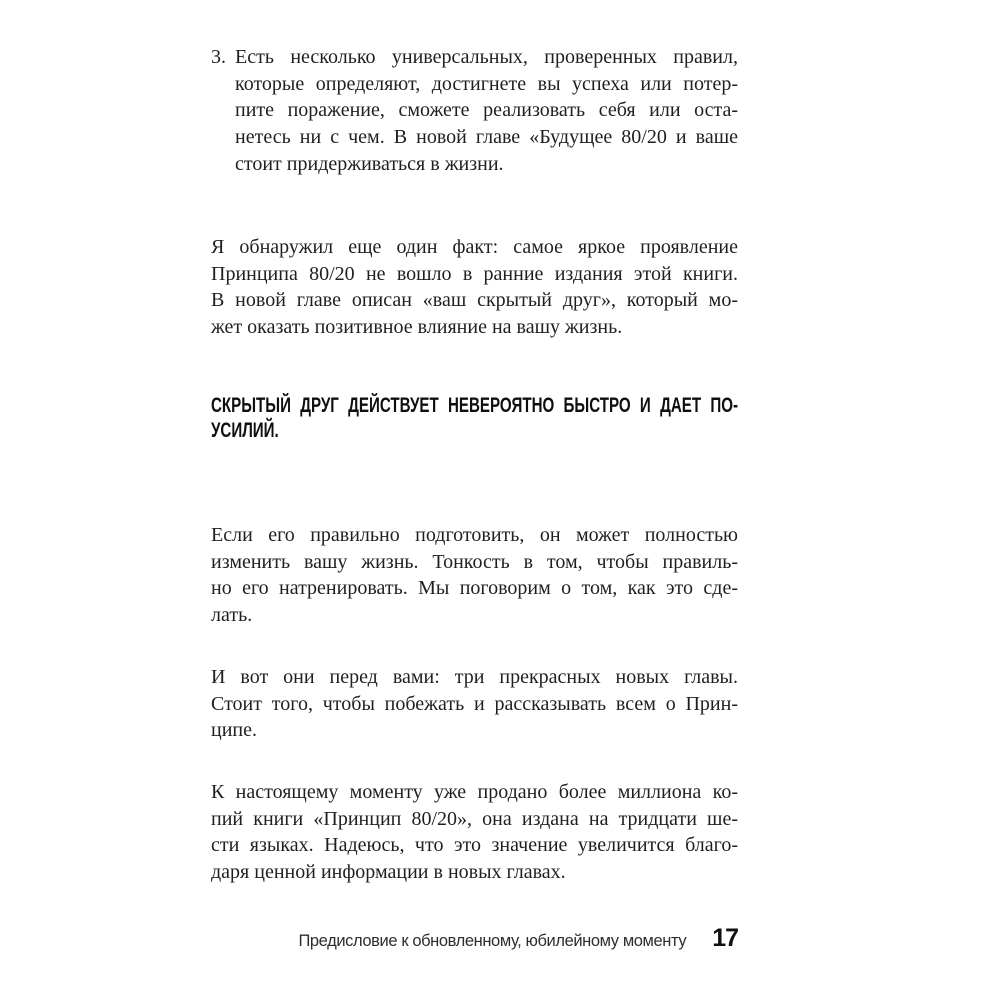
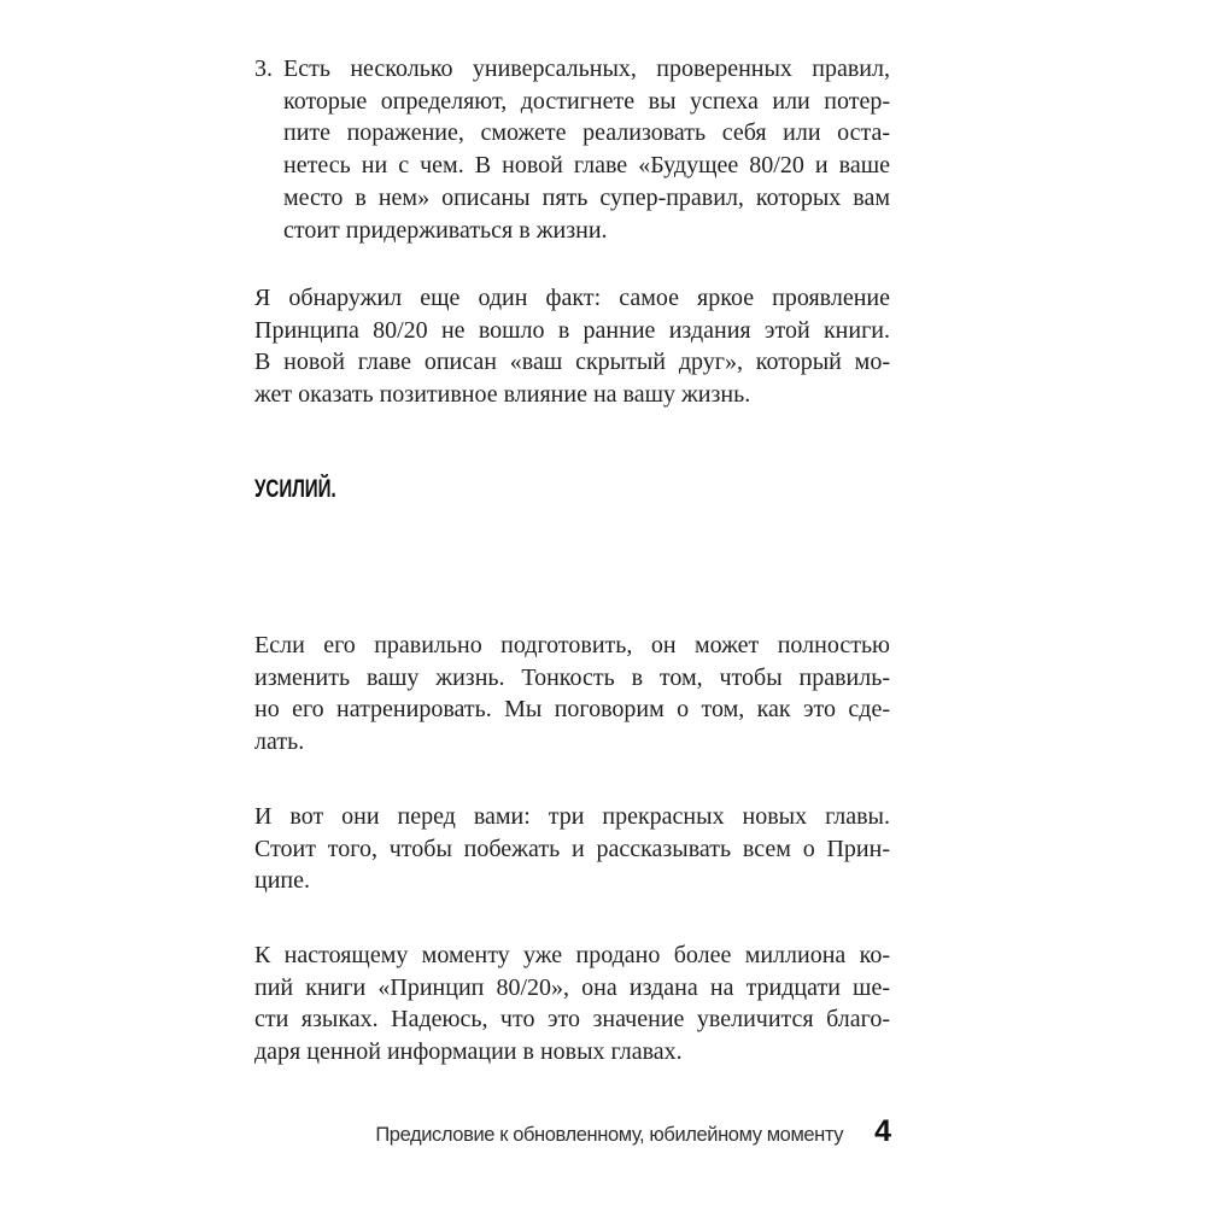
  3.
  Есть несколько универсальных, проверенных правил,
  которые определяют, достигнете вы успеха или потер-
  пите поражение, сможете реализовать себя или оста-
  нетесь ни с чем. В новой главе «Будущее 80/20 и ваше
+ место в нем» описаны пять супер-правил, которых вам
  стоит придерживаться в жизни.
  Я обнаружил еще один факт: самое яркое проявление
  Принципа 80/20 не вошло в ранние издания этой книги.
  В новой главе описан «ваш скрытый друг», который мо-
  жет оказать позитивное влияние на вашу жизнь.
- СКРЫТЫЙ ДРУГ ДЕЙСТВУЕТ НЕВЕРОЯТНО БЫСТРО И ДАЕТ ПО-
  УСИЛИЙ.
  Если его правильно подготовить, он может полностью
  изменить вашу жизнь. Тонкость в том, чтобы правиль-
  но его натренировать. Мы поговорим о том, как это сде-
  лать.
  И вот они перед вами: три прекрасных новых главы.
  Стоит того, чтобы побежать и рассказывать всем о Прин-
  ципе.
  К настоящему моменту уже продано более миллиона ко-
  пий книги «Принцип 80/20», она издана на тридцати ше-
  сти языках. Надеюсь, что это значение увеличится благо-
  даря ценной информации в новых главах.
  Предисловие к обновленному, юбилейному моменту
- 17
+ 4
